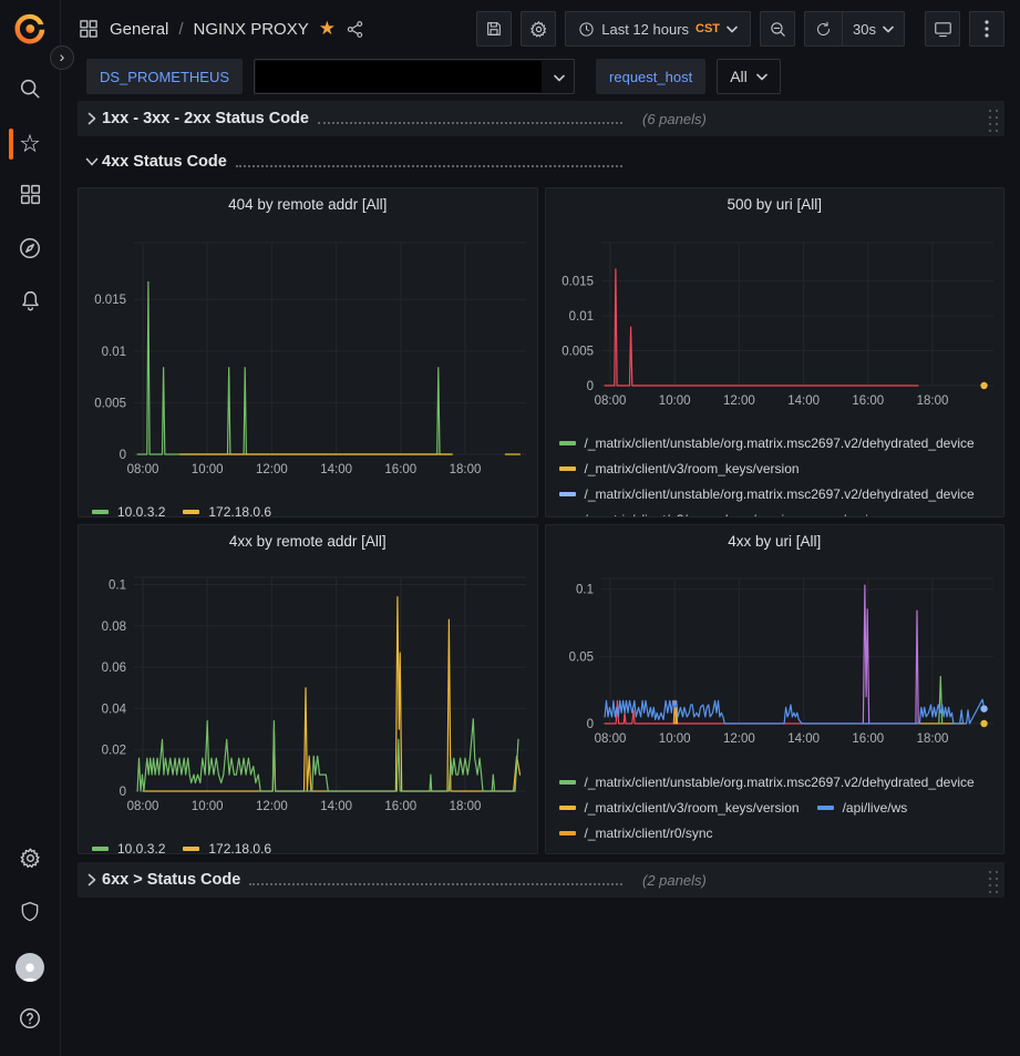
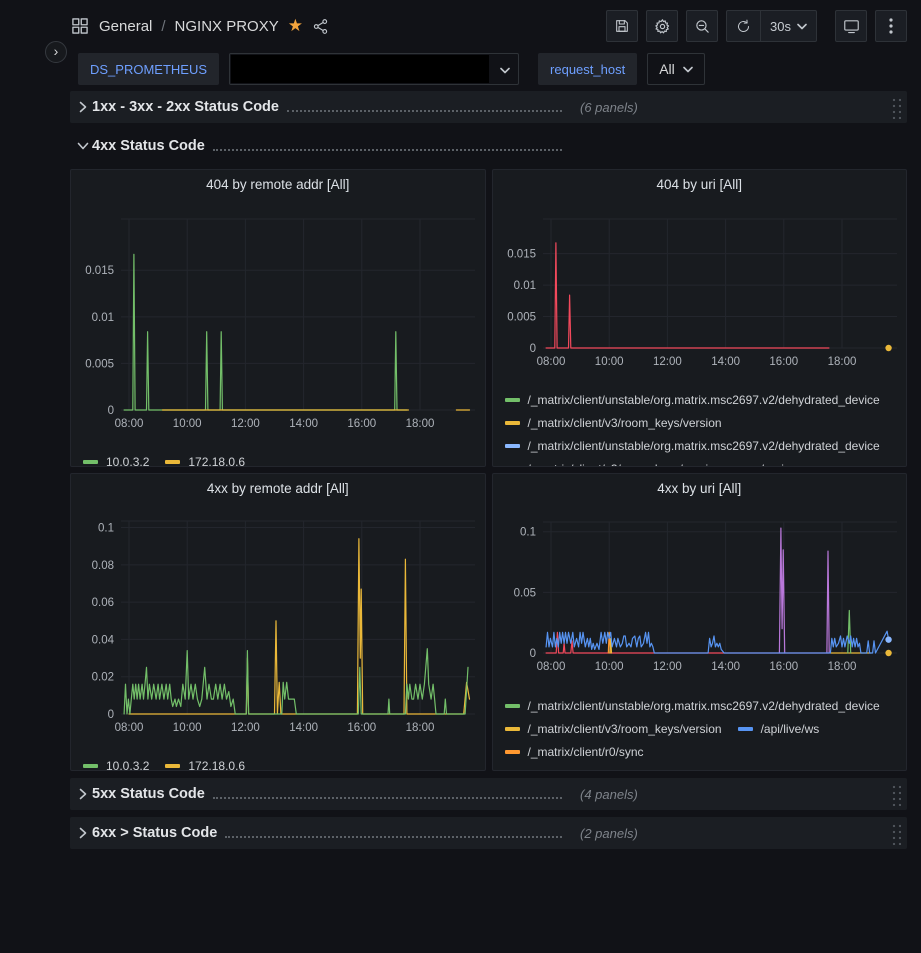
- ☆
  ›
  General
  /
  NGINX PROXY
  ★
- Last 12 hours
- CST
  30s
  DS_PROMETHEUS
  request_host
  All
  1xx - 3xx - 2xx Status Code
  (6 panels)
  4xx Status Code
  404 by remote addr [All]
  08:00
  10:00
  12:00
  14:00
  16:00
  18:00
  0
  0.005
  0.01
  0.015
  10.0.3.2
  172.18.0.6
- 500 by uri [All]
+ 404 by uri [All]
  08:00
  10:00
  12:00
  14:00
  16:00
  18:00
  0
  0.005
  0.01
  0.015
  /_matrix/client/unstable/org.matrix.msc2697.v2/dehydrated_device
  /_matrix/client/v3/room_keys/version
  /_matrix/client/unstable/org.matrix.msc2697.v2/dehydrated_device
  4xx by remote addr [All]
  08:00
  10:00
  12:00
  14:00
  16:00
  18:00
  0
  0.02
  0.04
  0.06
  0.08
  0.1
  10.0.3.2
  172.18.0.6
  4xx by uri [All]
  08:00
  10:00
  12:00
  14:00
  16:00
  18:00
  0
  0.05
  0.1
  /_matrix/client/unstable/org.matrix.msc2697.v2/dehydrated_device
  /_matrix/client/v3/room_keys/version
  /api/live/ws
  /_matrix/client/r0/sync
+ 5xx Status Code
+ (4 panels)
  6xx > Status Code
  (2 panels)
